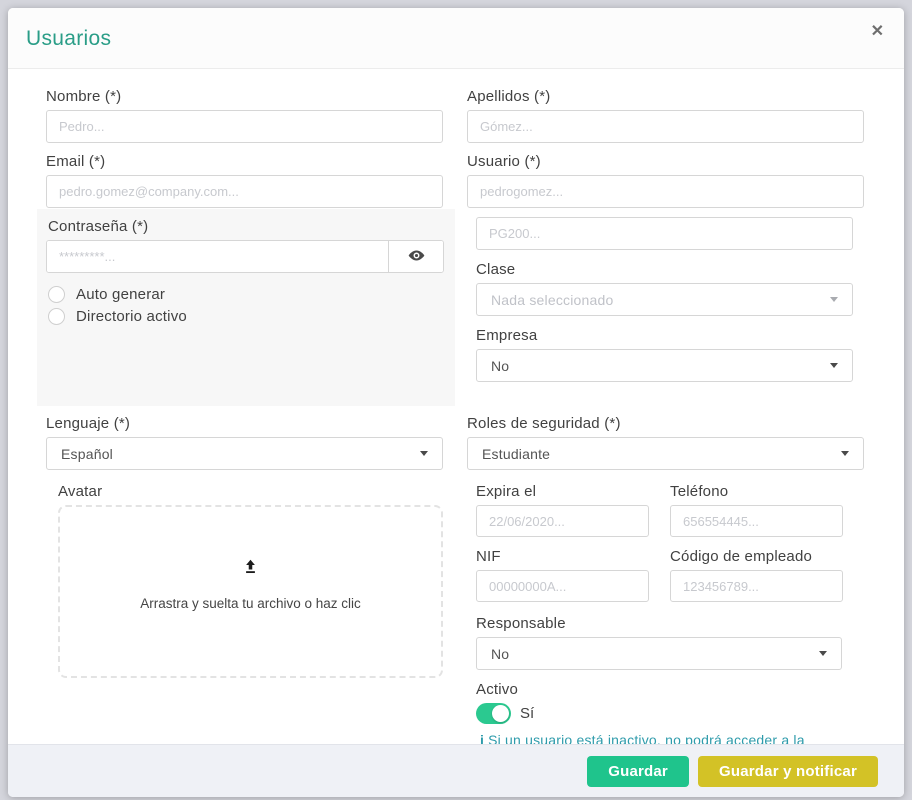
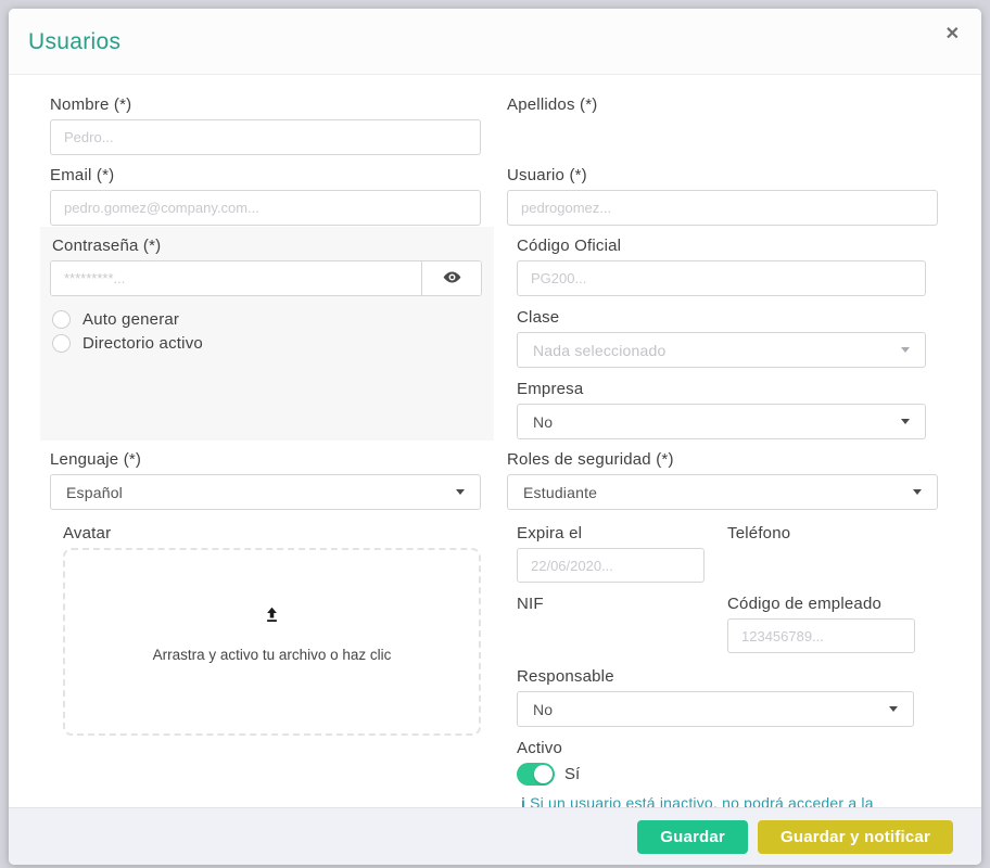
  Usuarios
  ✕
  Nombre (*)
  Pedro...
  Apellidos (*)
- Gómez...
  Email (*)
  pedro.gomez@company.com...
  Usuario (*)
  pedrogomez...
  Contraseña (*)
  *********...
  Auto generar
  Directorio activo
+ Código Oficial
  PG200...
  Clase
  Nada seleccionado
  Empresa
  No
  Lenguaje (*)
  Español
  Roles de seguridad (*)
  Estudiante
  Avatar
- Arrastra y suelta tu archivo o haz clic
+ Arrastra y activo tu archivo o haz clic
  Expira el
  22/06/2020...
  Teléfono
- 656554445...
  NIF
- 00000000A...
  Código de empleado
  123456789...
  Responsable
  No
  Activo
  Sí
  i Si un usuario está inactivo, no podrá acceder a la
  Guardar
  Guardar y notificar
